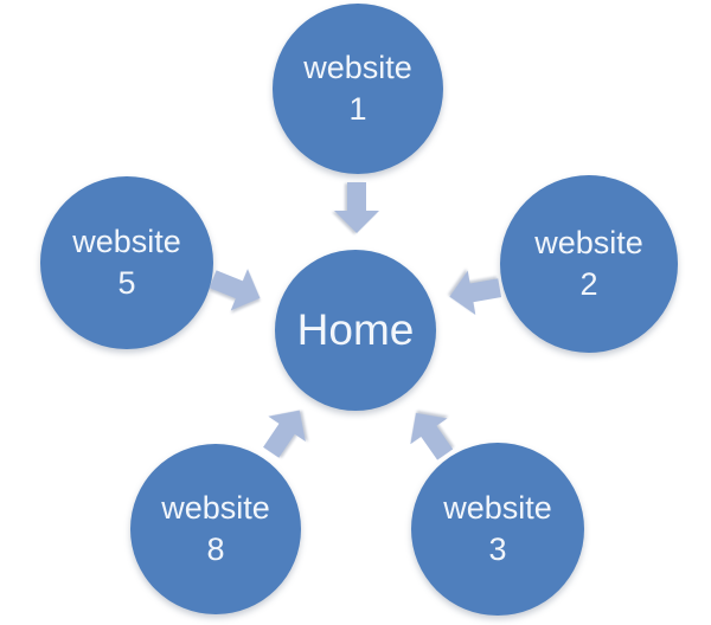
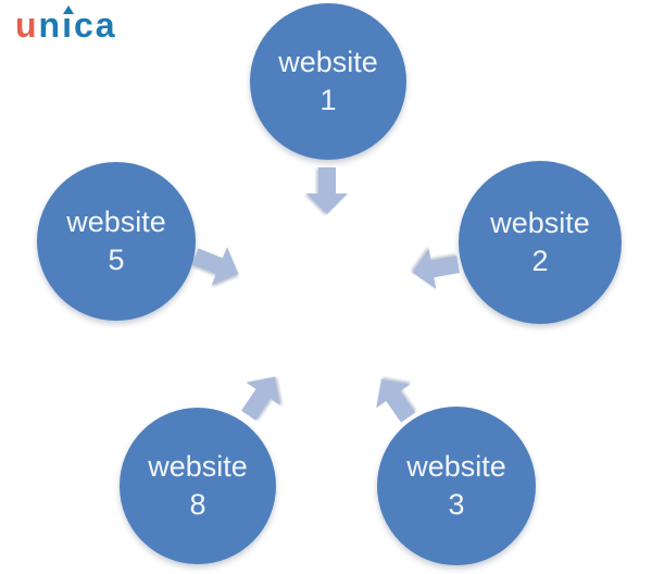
+ unıca
  website
  1
  website
  2
  website
  3
  website
  8
  website
  5
- Home
